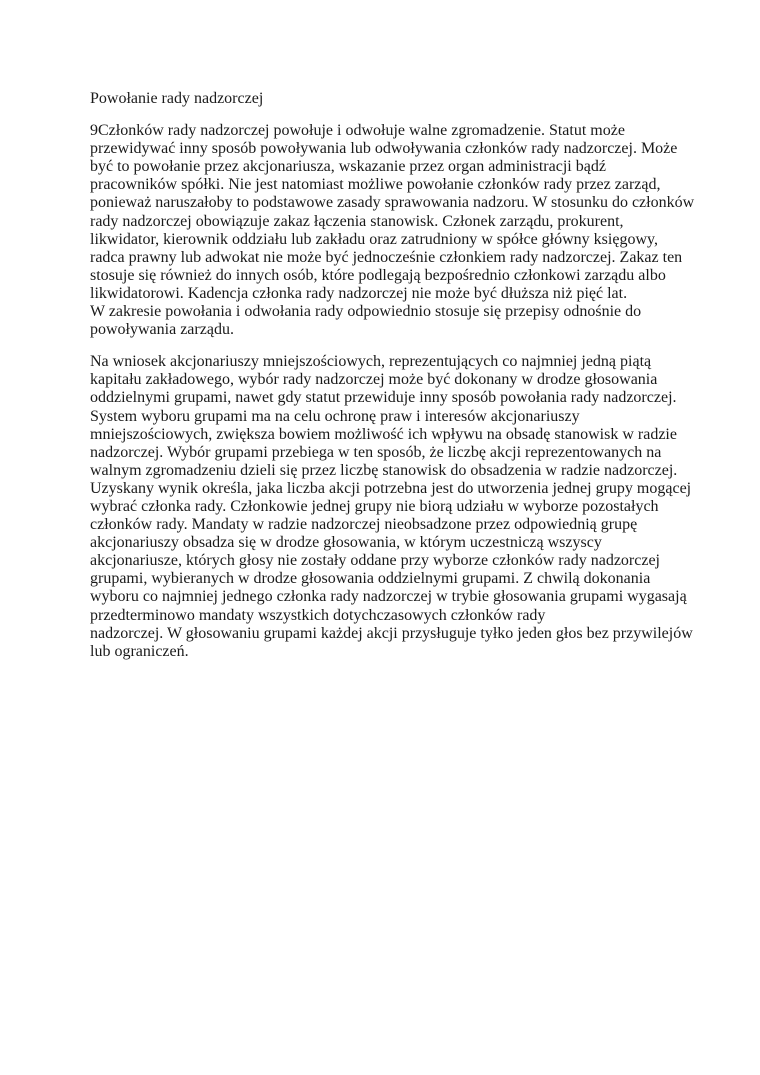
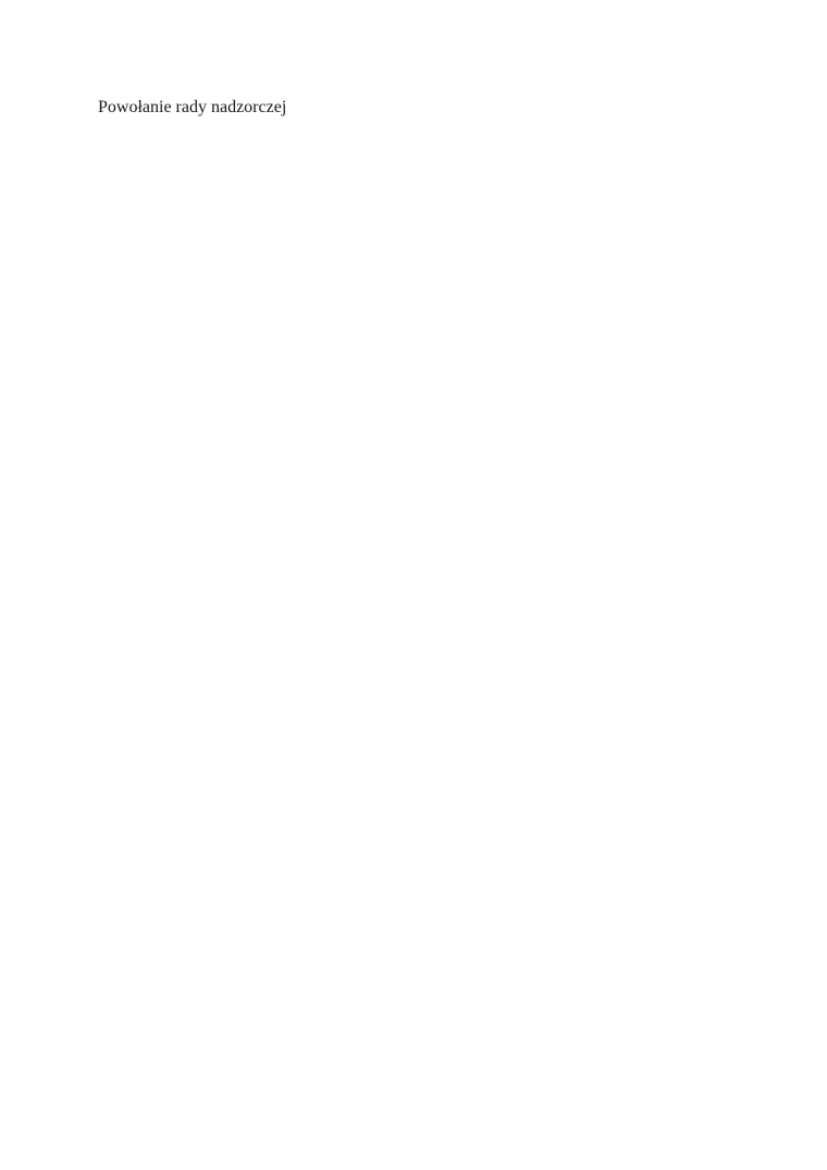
  Powołanie rady nadzorczej
- 9Członków rady nadzorczej powołuje i odwołuje walne zgromadzenie. Statut może
- przewidywać inny sposób powoływania lub odwoływania członków rady nadzorczej. Może
- być to powołanie przez akcjonariusza, wskazanie przez organ administracji bądź
- pracowników spółki. Nie jest natomiast możliwe powołanie członków rady przez zarząd,
- ponieważ naruszałoby to podstawowe zasady sprawowania nadzoru. W stosunku do członków
- rady nadzorczej obowiązuje zakaz łączenia stanowisk. Członek zarządu, prokurent,
- likwidator, kierownik oddziału lub zakładu oraz zatrudniony w spółce główny księgowy,
- radca prawny lub adwokat nie może być jednocześnie członkiem rady nadzorczej. Zakaz ten
- stosuje się również do innych osób, które podlegają bezpośrednio członkowi zarządu albo
- likwidatorowi. Kadencja członka rady nadzorczej nie może być dłuższa niż pięć lat.
- W zakresie powołania i odwołania rady odpowiednio stosuje się przepisy odnośnie do
- powoływania zarządu.
- Na wniosek akcjonariuszy mniejszościowych, reprezentujących co najmniej jedną piątą
- kapitału zakładowego, wybór rady nadzorczej może być dokonany w drodze głosowania
- oddzielnymi grupami, nawet gdy statut przewiduje inny sposób powołania rady nadzorczej.
- System wyboru grupami ma na celu ochronę praw i interesów akcjonariuszy
- mniejszościowych, zwiększa bowiem możliwość ich wpływu na obsadę stanowisk w radzie
- nadzorczej. Wybór grupami przebiega w ten sposób, że liczbę akcji reprezentowanych na
- walnym zgromadzeniu dzieli się przez liczbę stanowisk do obsadzenia w radzie nadzorczej.
- Uzyskany wynik określa, jaka liczba akcji potrzebna jest do utworzenia jednej grupy mogącej
- wybrać członka rady. Członkowie jednej grupy nie biorą udziału w wyborze pozostałych
- członków rady. Mandaty w radzie nadzorczej nieobsadzone przez odpowiednią grupę
- akcjonariuszy obsadza się w drodze głosowania, w którym uczestniczą wszyscy
- akcjonariusze, których głosy nie zostały oddane przy wyborze członków rady nadzorczej
- grupami, wybieranych w drodze głosowania oddzielnymi grupami. Z chwilą dokonania
- wyboru co najmniej jednego członka rady nadzorczej w trybie głosowania grupami wygasają
- przedterminowo mandaty wszystkich dotychczasowych członków rady
- nadzorczej. W głosowaniu grupami każdej akcji przysługuje tyłko jeden głos bez przywilejów
- lub ograniczeń.
